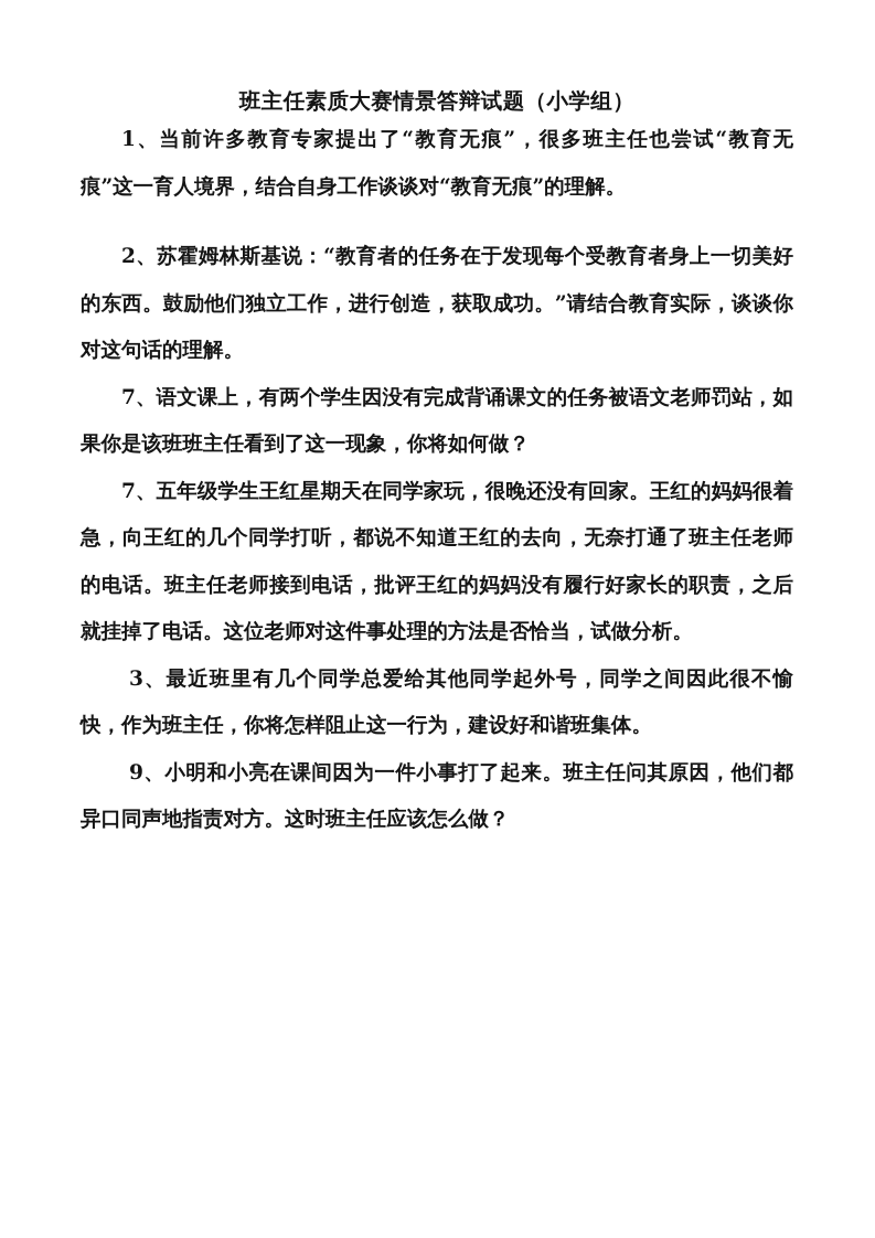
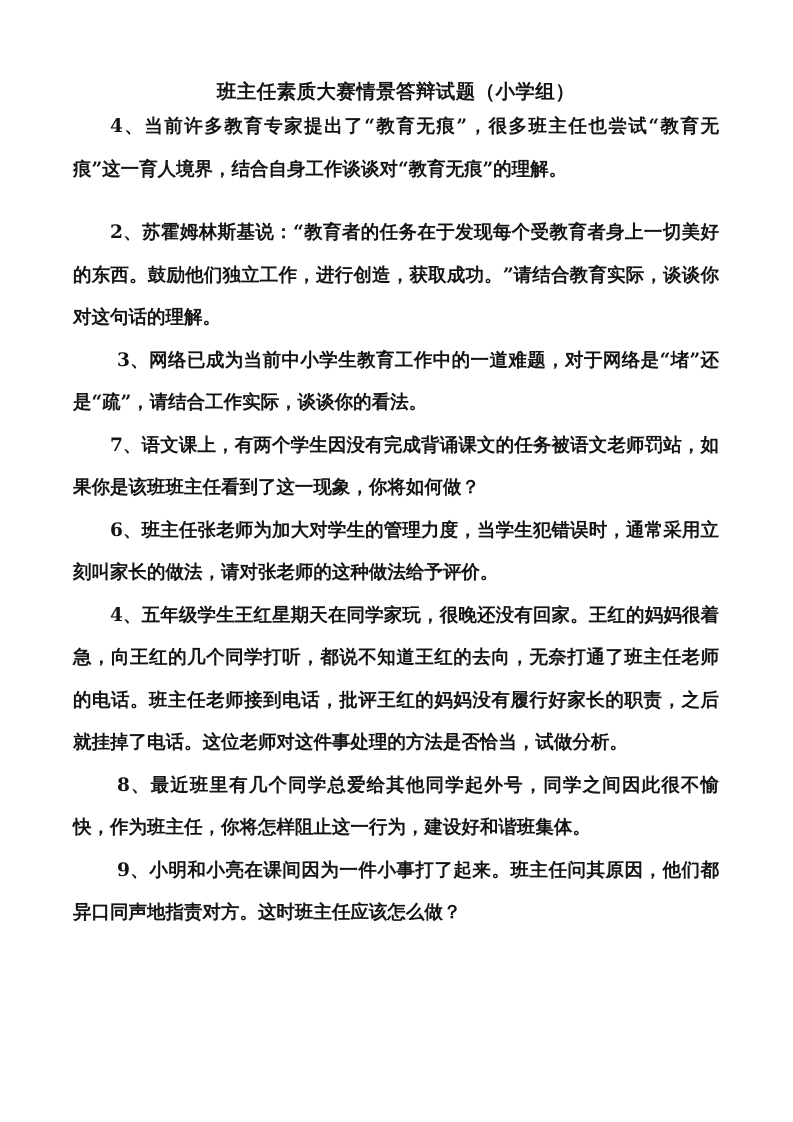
  班主任素质大赛情景答辩试题（小学组）
- 1、当前许多教育专家提出了“教育无痕”，很多班主任也尝试“教育无痕”这一育人境界，结合自身工作谈谈对“教育无痕”的理解。
+ 4、当前许多教育专家提出了“教育无痕”，很多班主任也尝试“教育无痕”这一育人境界，结合自身工作谈谈对“教育无痕”的理解。
  2、苏霍姆林斯基说：“教育者的任务在于发现每个受教育者身上一切美好的东西。鼓励他们独立工作，进行创造，获取成功。”请结合教育实际，谈谈你对这句话的理解。
+ 3、网络已成为当前中小学生教育工作中的一道难题，对于网络是“堵”还是“疏”，请结合工作实际，谈谈你的看法。
  7、语文课上，有两个学生因没有完成背诵课文的任务被语文老师罚站，如果你是该班班主任看到了这一现象，你将如何做？
+ 6、班主任张老师为加大对学生的管理力度，当学生犯错误时，通常采用立刻叫家长的做法，请对张老师的这种做法给予评价。
- 7、五年级学生王红星期天在同学家玩，很晚还没有回家。王红的妈妈很着急，向王红的几个同学打听，都说不知道王红的去向，无奈打通了班主任老师的电话。班主任老师接到电话，批评王红的妈妈没有履行好家长的职责，之后就挂掉了电话。这位老师对这件事处理的方法是否恰当，试做分析。
+ 4、五年级学生王红星期天在同学家玩，很晚还没有回家。王红的妈妈很着急，向王红的几个同学打听，都说不知道王红的去向，无奈打通了班主任老师的电话。班主任老师接到电话，批评王红的妈妈没有履行好家长的职责，之后就挂掉了电话。这位老师对这件事处理的方法是否恰当，试做分析。
- 3、最近班里有几个同学总爱给其他同学起外号，同学之间因此很不愉快，作为班主任，你将怎样阻止这一行为，建设好和谐班集体。
+ 8、最近班里有几个同学总爱给其他同学起外号，同学之间因此很不愉快，作为班主任，你将怎样阻止这一行为，建设好和谐班集体。
  9、小明和小亮在课间因为一件小事打了起来。班主任问其原因，他们都异口同声地指责对方。这时班主任应该怎么做？
